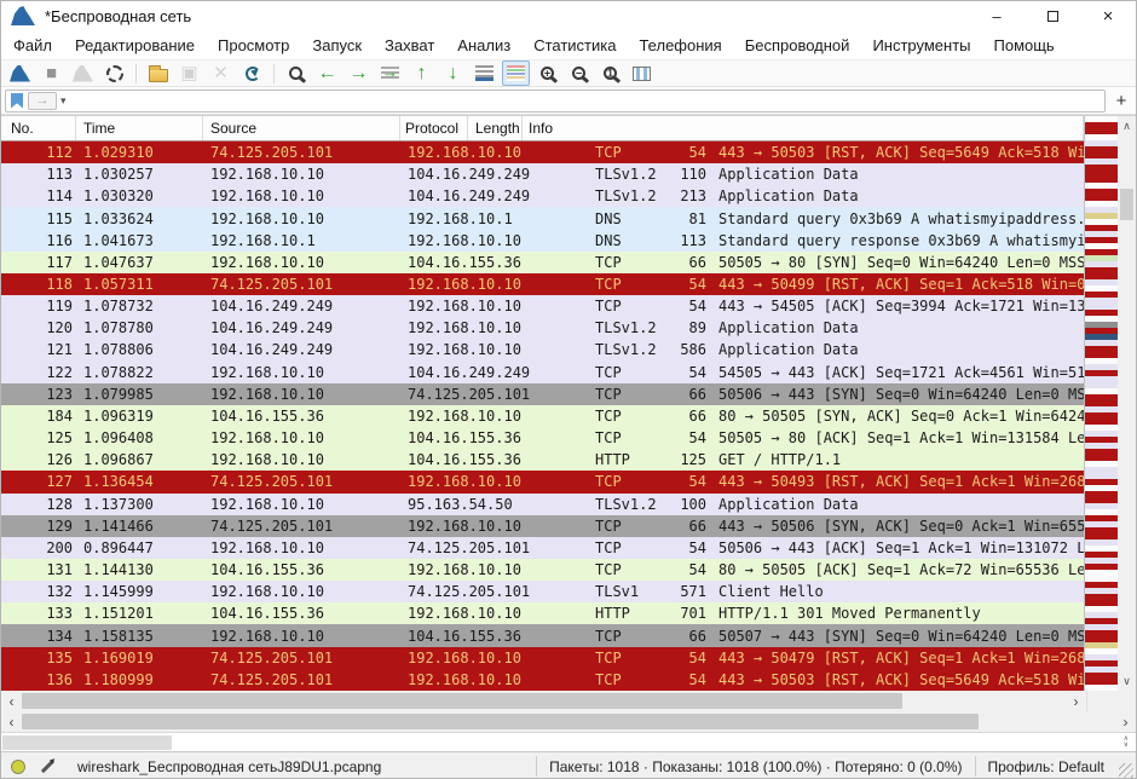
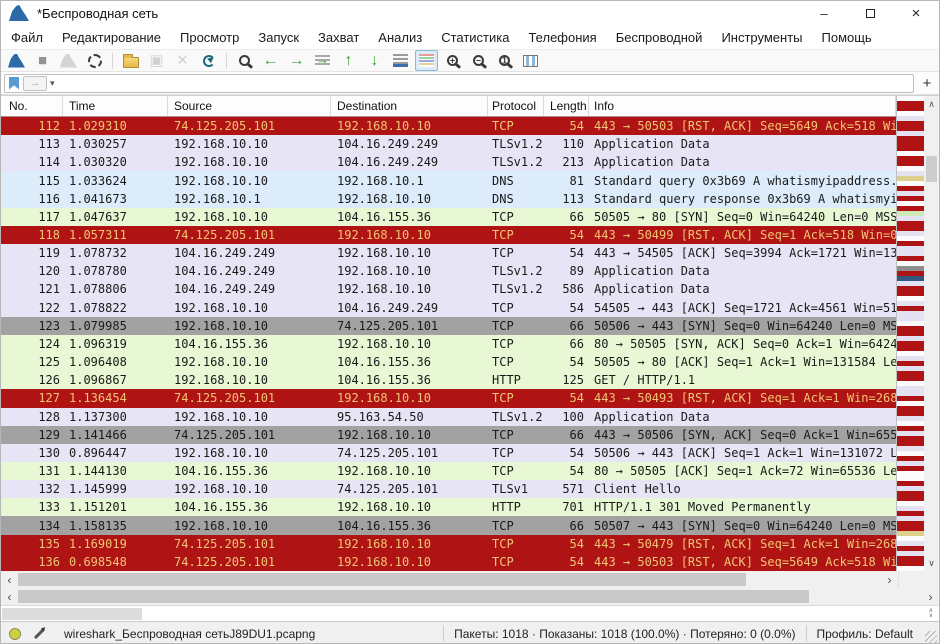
  *Беспроводная сеть
  –
  ×
  Файл
  Редактирование
  Просмотр
  Запуск
  Захват
  Анализ
  Статистика
  Телефония
  Беспроводной
  Инструменты
  Помощь
  ■
  ▣
  ✕
  ←
  →
  ↑
  ↓
  +
  −
  1
  →
  ▾
  +
  No.
  Time
  Source
+ Destination
  Protocol
  Length
  Info
  112
  1.029310
  74.125.205.101
  192.168.10.10
  TCP
  54
  443 → 50503 [RST, ACK] Seq=5649 Ack=518 Wi
  113
  1.030257
  192.168.10.10
  104.16.249.249
  TLSv1.2
  110
  Application Data
  114
  1.030320
  192.168.10.10
  104.16.249.249
  TLSv1.2
  213
  Application Data
  115
  1.033624
  192.168.10.10
  192.168.10.1
  DNS
  81
  Standard query 0x3b69 A whatismyipaddress.
  116
  1.041673
  192.168.10.1
  192.168.10.10
  DNS
  113
  Standard query response 0x3b69 A whatismyi
  117
  1.047637
  192.168.10.10
  104.16.155.36
  TCP
  66
  50505 → 80 [SYN] Seq=0 Win=64240 Len=0 MSS
  118
  1.057311
  74.125.205.101
  192.168.10.10
  TCP
  54
  443 → 50499 [RST, ACK] Seq=1 Ack=518 Win=0
  119
  1.078732
  104.16.249.249
  192.168.10.10
  TCP
  54
  443 → 54505 [ACK] Seq=3994 Ack=1721 Win=13
  120
  1.078780
  104.16.249.249
  192.168.10.10
  TLSv1.2
  89
  Application Data
  121
  1.078806
  104.16.249.249
  192.168.10.10
  TLSv1.2
  586
  Application Data
  122
  1.078822
  192.168.10.10
  104.16.249.249
  TCP
  54
  54505 → 443 [ACK] Seq=1721 Ack=4561 Win=51
  123
  1.079985
  192.168.10.10
  74.125.205.101
  TCP
  66
  50506 → 443 [SYN] Seq=0 Win=64240 Len=0 MS
- 184
+ 124
  1.096319
  104.16.155.36
  192.168.10.10
  TCP
  66
  80 → 50505 [SYN, ACK] Seq=0 Ack=1 Win=6424
  125
  1.096408
  192.168.10.10
  104.16.155.36
  TCP
  54
  50505 → 80 [ACK] Seq=1 Ack=1 Win=131584 Le
  126
  1.096867
  192.168.10.10
  104.16.155.36
  HTTP
  125
  GET / HTTP/1.1
  127
  1.136454
  74.125.205.101
  192.168.10.10
  TCP
  54
  443 → 50493 [RST, ACK] Seq=1 Ack=1 Win=268
  128
  1.137300
  192.168.10.10
  95.163.54.50
  TLSv1.2
  100
  Application Data
  129
  1.141466
  74.125.205.101
  192.168.10.10
  TCP
  66
  443 → 50506 [SYN, ACK] Seq=0 Ack=1 Win=655
- 200
+ 130
  0.896447
  192.168.10.10
  74.125.205.101
  TCP
  54
  50506 → 443 [ACK] Seq=1 Ack=1 Win=131072 L
  131
  1.144130
  104.16.155.36
  192.168.10.10
  TCP
  54
  80 → 50505 [ACK] Seq=1 Ack=72 Win=65536 Le
  132
  1.145999
  192.168.10.10
  74.125.205.101
  TLSv1
  571
  Client Hello
  133
  1.151201
  104.16.155.36
  192.168.10.10
  HTTP
  701
  HTTP/1.1 301 Moved Permanently
  134
  1.158135
  192.168.10.10
  104.16.155.36
  TCP
  66
  50507 → 443 [SYN] Seq=0 Win=64240 Len=0 MS
  135
  1.169019
  74.125.205.101
  192.168.10.10
  TCP
  54
  443 → 50479 [RST, ACK] Seq=1 Ack=1 Win=268
  136
- 1.180999
+ 0.698548
  74.125.205.101
  192.168.10.10
  TCP
  54
  443 → 50503 [RST, ACK] Seq=5649 Ack=518 Wi
  ∧
  ∨
  ‹
  ›
  ‹
  ›
  wireshark_Беспроводная сетьJ89DU1.pcapng
  Пакеты: 1018 · Показаны: 1018 (100.0%) · Потеряно: 0 (0.0%)
  Профиль: Default
